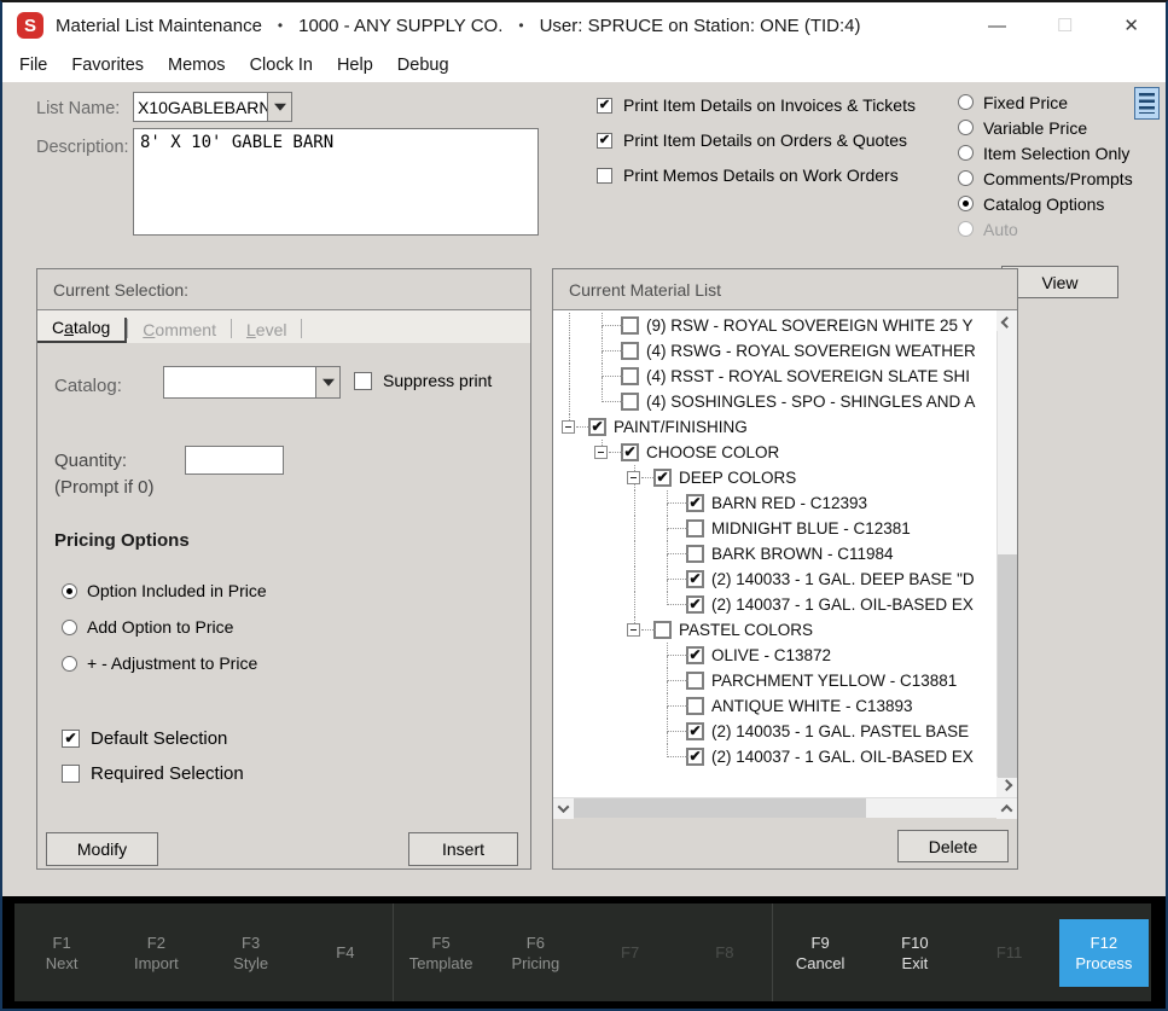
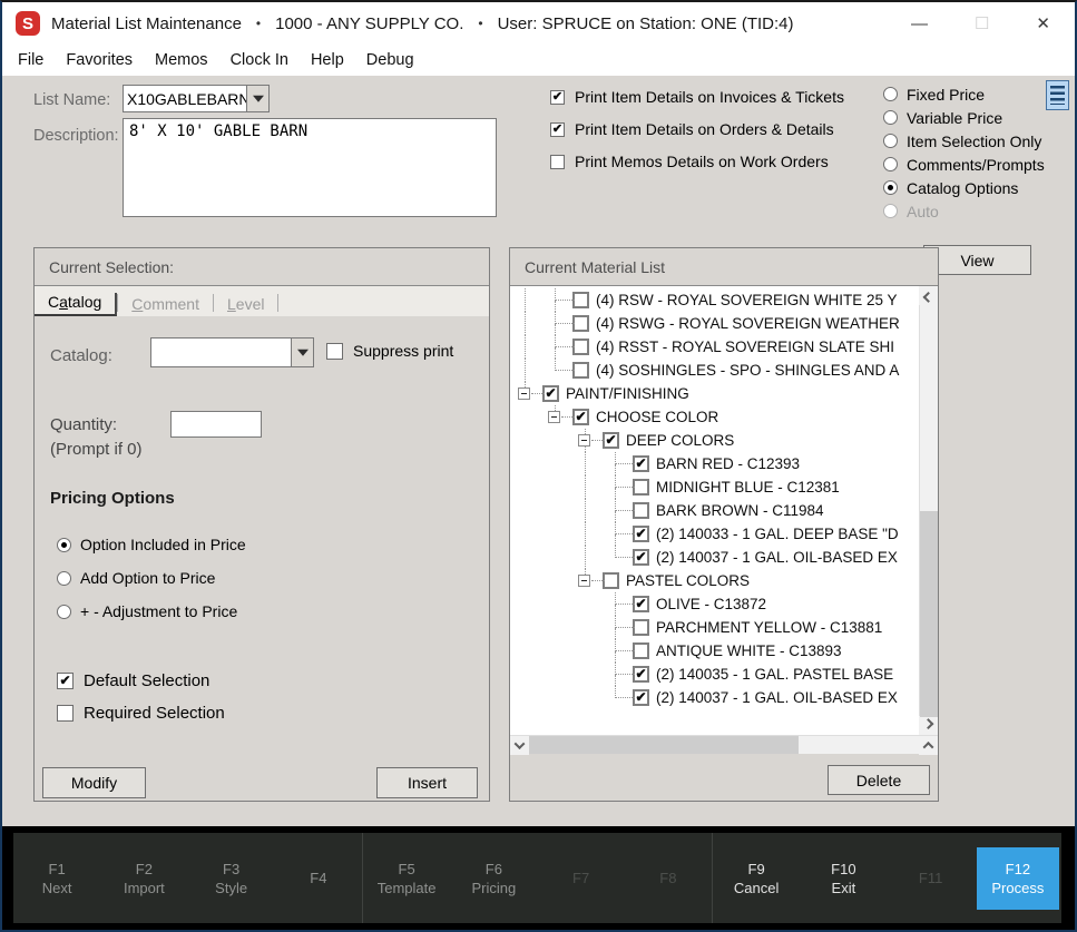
  S
  Material List Maintenance
  •
  1000 - ANY SUPPLY CO.
  •
  User: SPRUCE on Station: ONE (TID:4)
  —
  ☐
  ✕
  File
  Favorites
  Memos
  Clock In
  Help
  Debug
  List Name:
  X10GABLEBARN
  Description:
  8' X 10' GABLE BARN
  ✔
  Print Item Details on Invoices & Tickets
  ✔
- Print Item Details on Orders & Quotes
+ Print Item Details on Orders & Details
  Print Memos Details on Work Orders
  Fixed Price
  Variable Price
  Item Selection Only
  Comments/Prompts
  Catalog Options
  Auto
  View
  Current Selection:
  Catalog
  Comment
  Level
  Catalog:
  Suppress print
  Quantity:
  (Prompt if 0)
  Pricing Options
  Option Included in Price
  Add Option to Price
  + - Adjustment to Price
  ✔
  Default Selection
  Required Selection
  Modify
  Insert
  Current Material List
- (9) RSW - ROYAL SOVEREIGN WHITE 25 Y
+ (4) RSW - ROYAL SOVEREIGN WHITE 25 Y
  (4) RSWG - ROYAL SOVEREIGN WEATHER
  (4) RSST - ROYAL SOVEREIGN SLATE SHI
  (4) SOSHINGLES - SPO - SHINGLES AND A
  ✔
  PAINT/FINISHING
  ✔
  CHOOSE COLOR
  ✔
  DEEP COLORS
  ✔
  BARN RED - C12393
  MIDNIGHT BLUE - C12381
  BARK BROWN - C11984
  ✔
  (2) 140033 - 1 GAL. DEEP BASE "D
  ✔
  (2) 140037 - 1 GAL. OIL-BASED EX
  PASTEL COLORS
  ✔
  OLIVE - C13872
  PARCHMENT YELLOW - C13881
  ANTIQUE WHITE - C13893
  ✔
  (2) 140035 - 1 GAL. PASTEL BASE
  ✔
  (2) 140037 - 1 GAL. OIL-BASED EX
  Delete
  F1
  Next
  F2
  Import
  F3
  Style
  F4
  F5
  Template
  F6
  Pricing
  F7
  F8
  F9
  Cancel
  F10
  Exit
  F11
  F12
  Process
